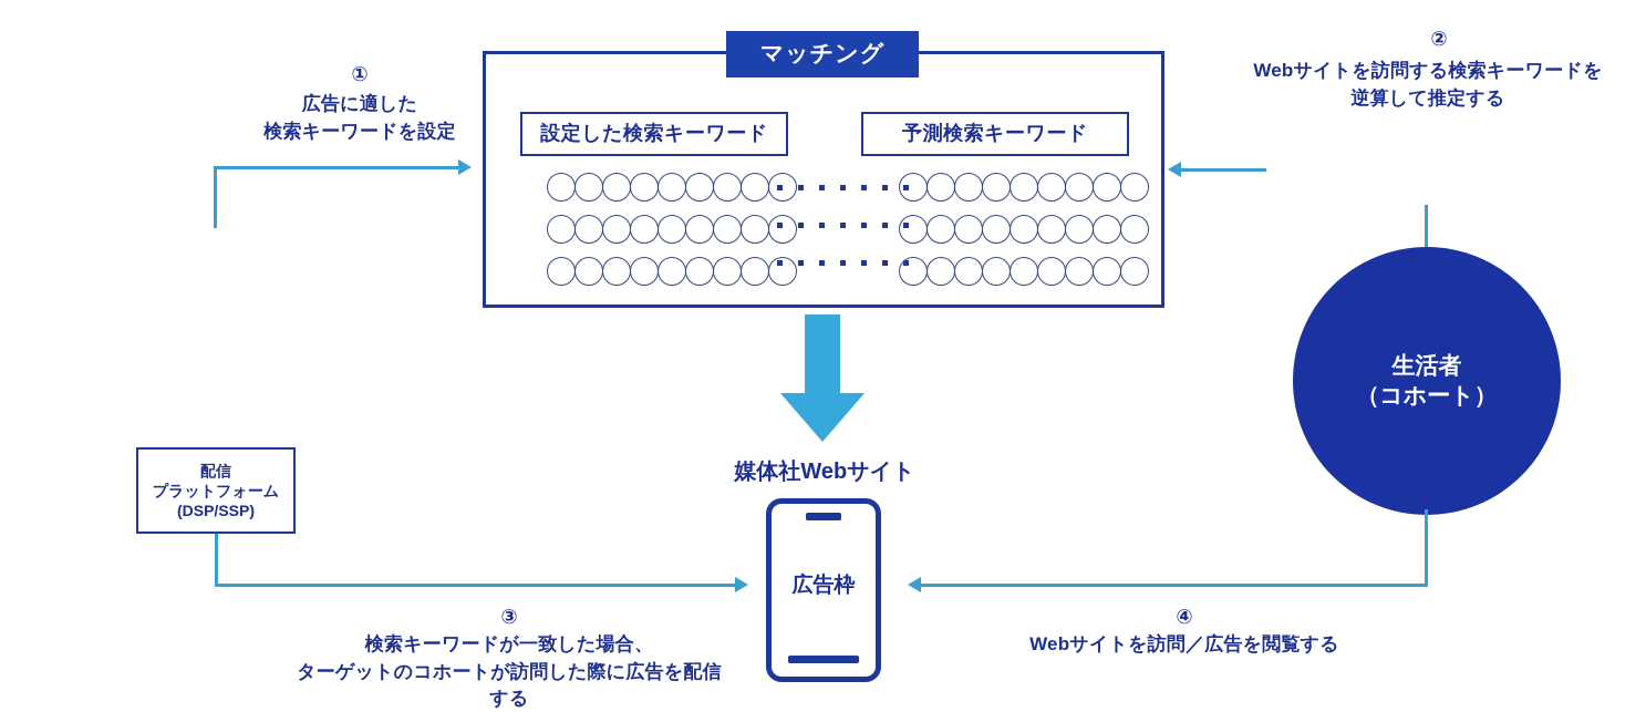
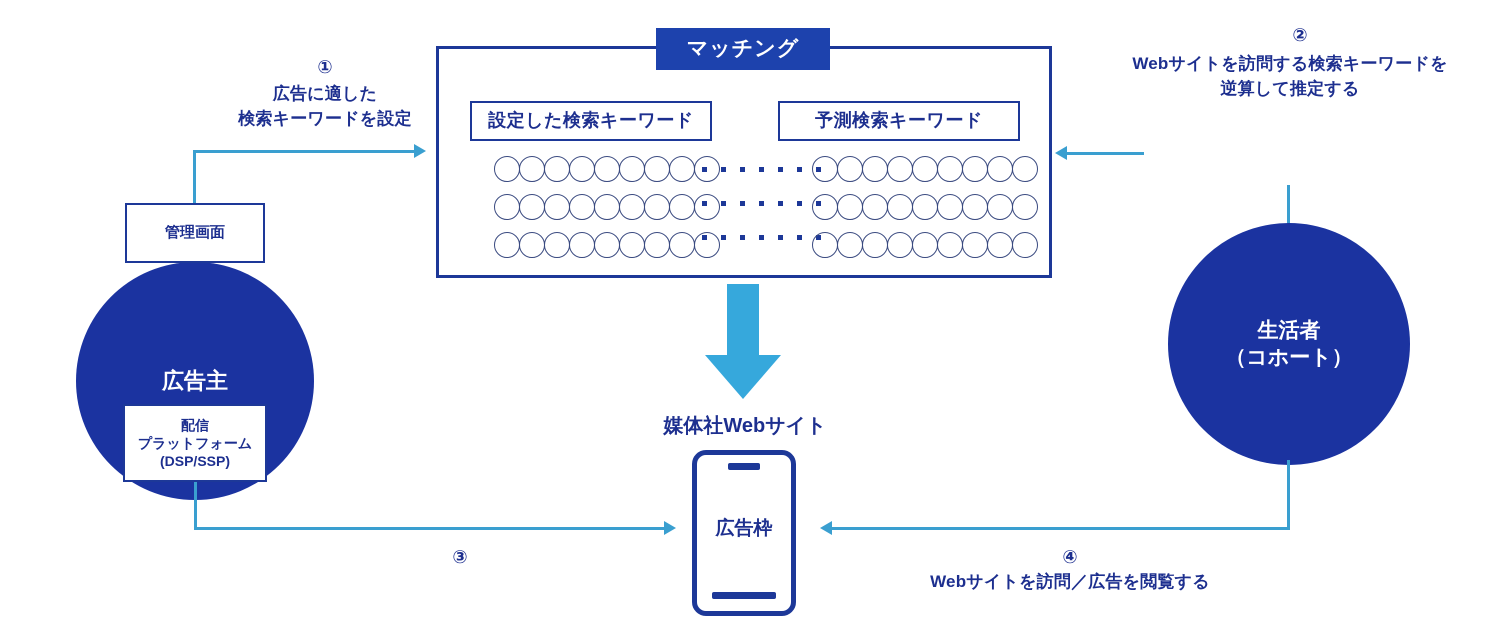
  ①
  広告に適した
  検索キーワードを設定
  マッチング
  設定した検索キーワード
  予測検索キーワード
+ 広告主
+ 管理画面
  配信
  プラットフォーム
  (DSP/SSP)
  ②
  Webサイトを訪問する検索キーワードを
  逆算して推定する
  生活者
  （コホート）
  媒体社Webサイト
  広告枠
  ③
- 検索キーワードが一致した場合、
- ターゲットのコホートが訪問した際に広告を配信する
  ④
  Webサイトを訪問／広告を閲覧する
